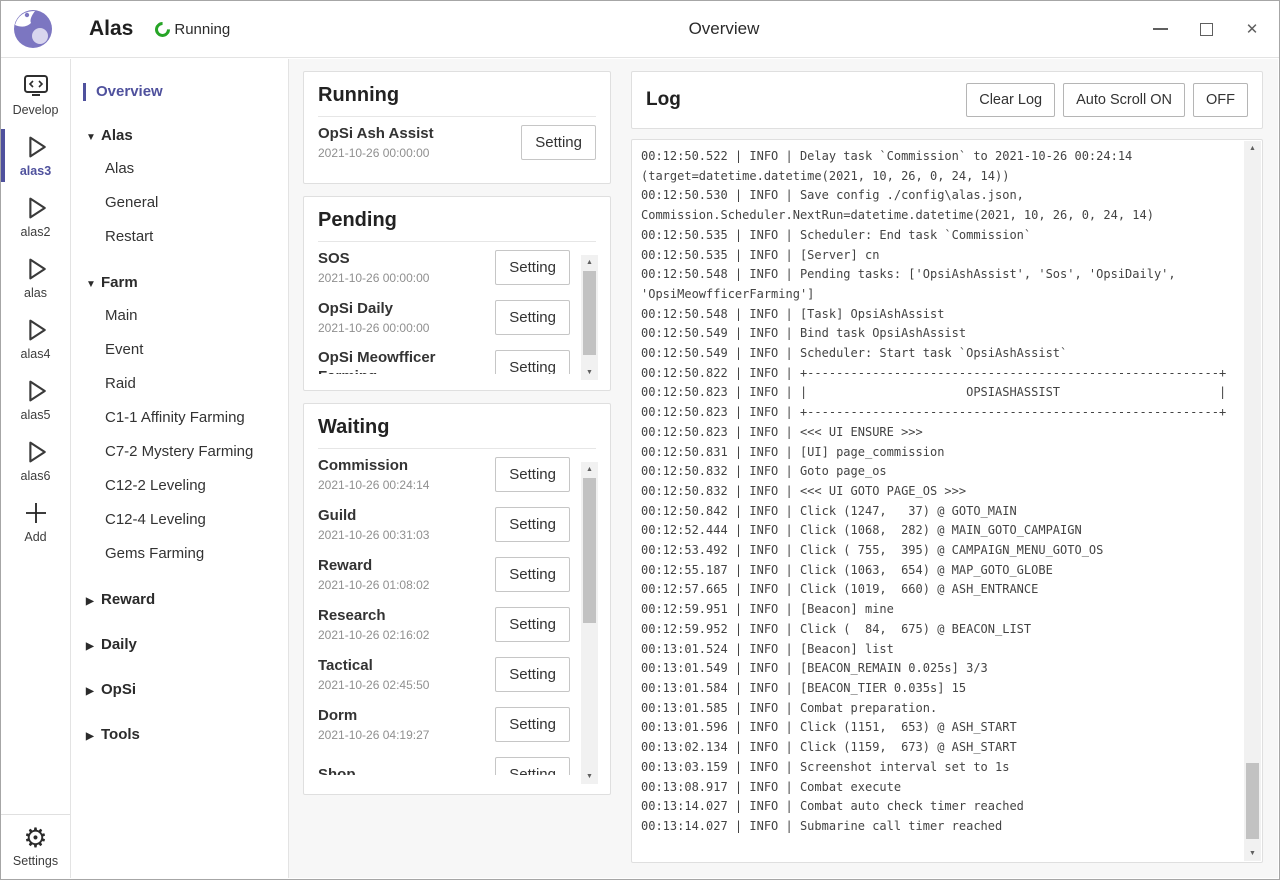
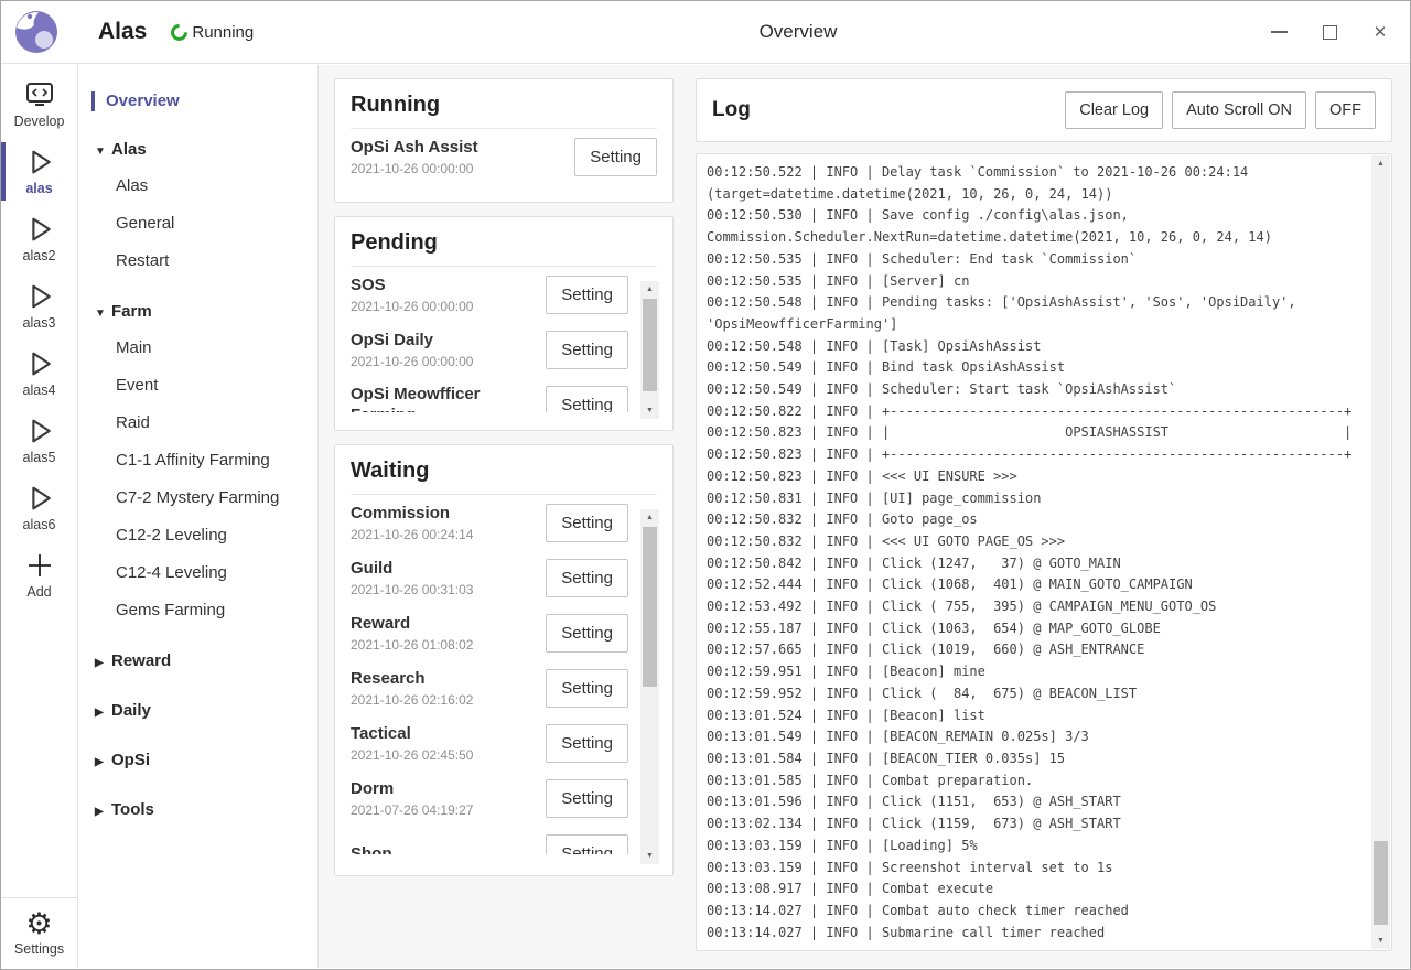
  Alas
  Running
  Overview
  ✕
  Develop
- alas3
+ alas
  alas2
- alas
+ alas3
  alas4
  alas5
  alas6
  Add
  ⚙
  Settings
  Overview
  ▼ Alas
  Alas
  General
  Restart
  ▼ Farm
  Main
  Event
  Raid
  C1-1 Affinity Farming
  C7-2 Mystery Farming
  C12-2 Leveling
  C12-4 Leveling
  Gems Farming
  ▶ Reward
  ▶ Daily
  ▶ OpSi
  ▶ Tools
  Running
  OpSi Ash Assist
  2021-10-26 00:00:00
  Setting
  Pending
  SOS
  2021-10-26 00:00:00
  Setting
  OpSi Daily
  2021-10-26 00:00:00
  Setting
  Setting
  Waiting
  Commission
  2021-10-26 00:24:14
  Setting
  Guild
  2021-10-26 00:31:03
  Setting
  Reward
  2021-10-26 01:08:02
  Setting
  Research
  2021-10-26 02:16:02
  Setting
  Tactical
  2021-10-26 02:45:50
  Setting
  Dorm
- 2021-10-26 04:19:27
+ 2021-07-26 04:19:27
  Setting
  Shop
  Setting
  Log
  Clear Log
  Auto Scroll ON
  OFF
  00:12:50.522 | INFO | Delay task `Commission` to 2021-10-26 00:24:14
  (target=datetime.datetime(2021, 10, 26, 0, 24, 14))
  00:12:50.530 | INFO | Save config ./config\alas.json,
  Commission.Scheduler.NextRun=datetime.datetime(2021, 10, 26, 0, 24, 14)
  00:12:50.535 | INFO | Scheduler: End task `Commission`
  00:12:50.535 | INFO | [Server] cn
  00:12:50.548 | INFO | Pending tasks: ['OpsiAshAssist', 'Sos', 'OpsiDaily',
  'OpsiMeowfficerFarming']
  00:12:50.548 | INFO | [Task] OpsiAshAssist
  00:12:50.549 | INFO | Bind task OpsiAshAssist
  00:12:50.549 | INFO | Scheduler: Start task `OpsiAshAssist`
  00:12:50.822 | INFO | +---------------------------------------------------------+
  00:12:50.823 | INFO | | OPSIASHASSIST |
  00:12:50.823 | INFO | +---------------------------------------------------------+
  00:12:50.823 | INFO | <<< UI ENSURE >>>
  00:12:50.831 | INFO | [UI] page_commission
  00:12:50.832 | INFO | Goto page_os
  00:12:50.832 | INFO | <<< UI GOTO PAGE_OS >>>
  00:12:50.842 | INFO | Click (1247, 37) @ GOTO_MAIN
- 00:12:52.444 | INFO | Click (1068, 282) @ MAIN_GOTO_CAMPAIGN
+ 00:12:52.444 | INFO | Click (1068, 401) @ MAIN_GOTO_CAMPAIGN
  00:12:53.492 | INFO | Click ( 755, 395) @ CAMPAIGN_MENU_GOTO_OS
  00:12:55.187 | INFO | Click (1063, 654) @ MAP_GOTO_GLOBE
  00:12:57.665 | INFO | Click (1019, 660) @ ASH_ENTRANCE
  00:12:59.951 | INFO | [Beacon] mine
  00:12:59.952 | INFO | Click ( 84, 675) @ BEACON_LIST
  00:13:01.524 | INFO | [Beacon] list
  00:13:01.549 | INFO | [BEACON_REMAIN 0.025s] 3/3
  00:13:01.584 | INFO | [BEACON_TIER 0.035s] 15
  00:13:01.585 | INFO | Combat preparation.
  00:13:01.596 | INFO | Click (1151, 653) @ ASH_START
  00:13:02.134 | INFO | Click (1159, 673) @ ASH_START
+ 00:13:03.159 | INFO | [Loading] 5%
  00:13:03.159 | INFO | Screenshot interval set to 1s
  00:13:08.917 | INFO | Combat execute
  00:13:14.027 | INFO | Combat auto check timer reached
  00:13:14.027 | INFO | Submarine call timer reached
